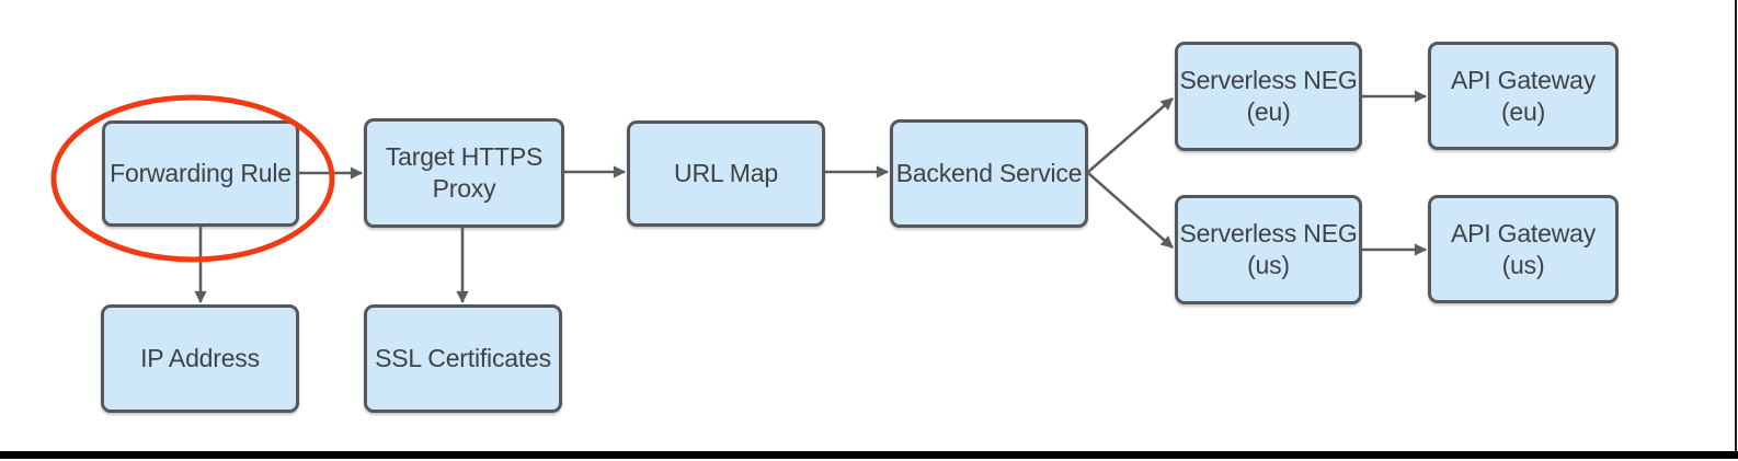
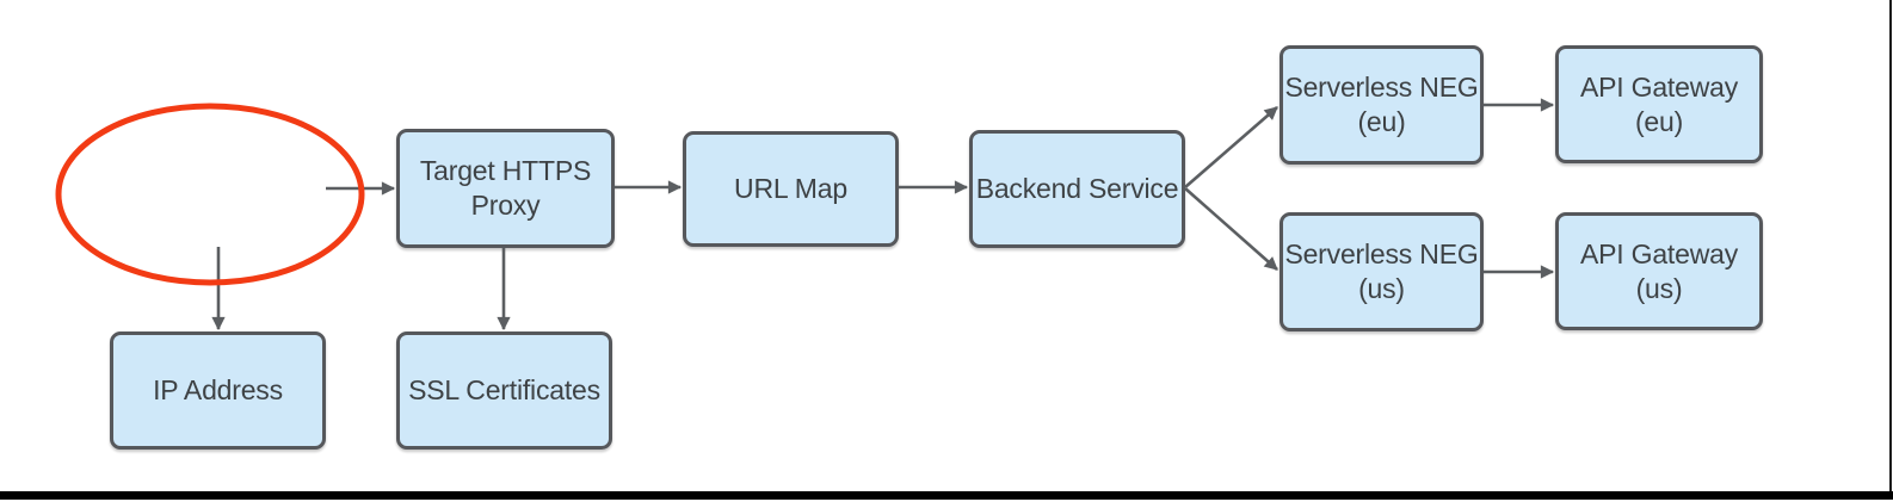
- Forwarding Rule
  Target HTTPS
  Proxy
  URL Map
  Backend Service
  Serverless NEG
  (eu)
  API Gateway
  (eu)
  Serverless NEG
  (us)
  API Gateway
  (us)
  IP Address
  SSL Certificates
